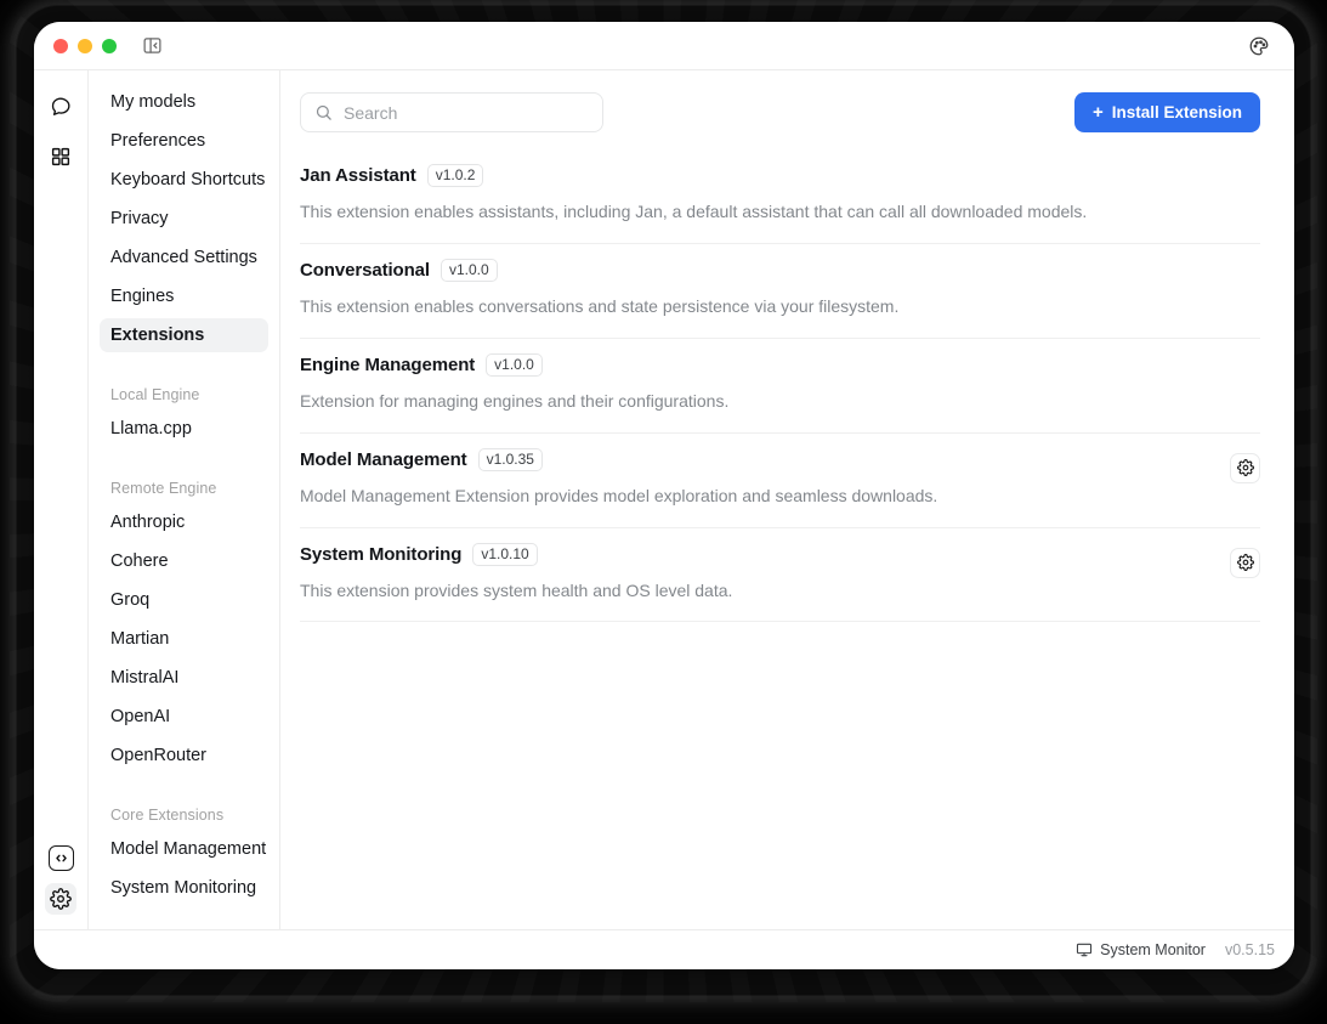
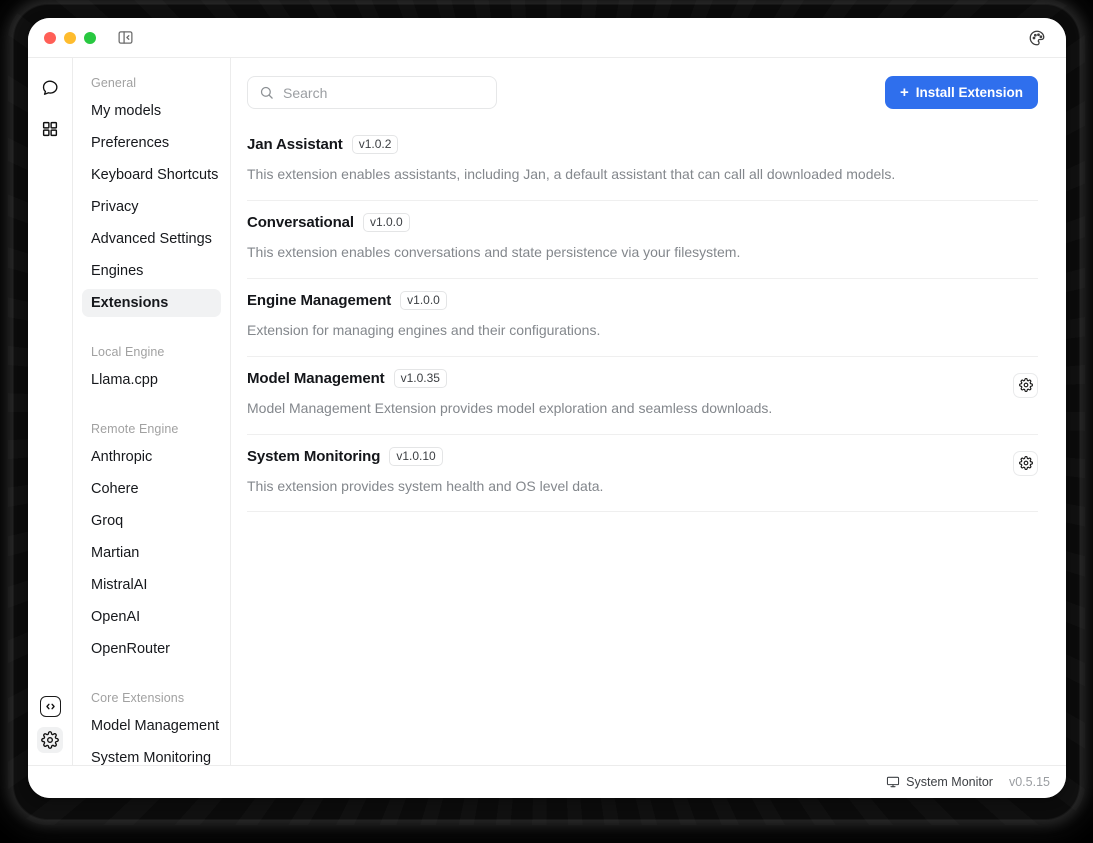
+ General
  My models
  Preferences
  Keyboard Shortcuts
  Privacy
  Advanced Settings
  Engines
  Extensions
  Local Engine
  Llama.cpp
  Remote Engine
  Anthropic
  Cohere
  Groq
  Martian
  MistralAI
  OpenAI
  OpenRouter
  Core Extensions
  Model Management
  System Monitoring
  Search
  +
  Install Extension
  Jan Assistant
  v1.0.2
  This extension enables assistants, including Jan, a default assistant that can call all downloaded models.
  Conversational
  v1.0.0
  This extension enables conversations and state persistence via your filesystem.
  Engine Management
  v1.0.0
  Extension for managing engines and their configurations.
  Model Management
  v1.0.35
  Model Management Extension provides model exploration and seamless downloads.
  System Monitoring
  v1.0.10
  This extension provides system health and OS level data.
  System Monitor
  v0.5.15
